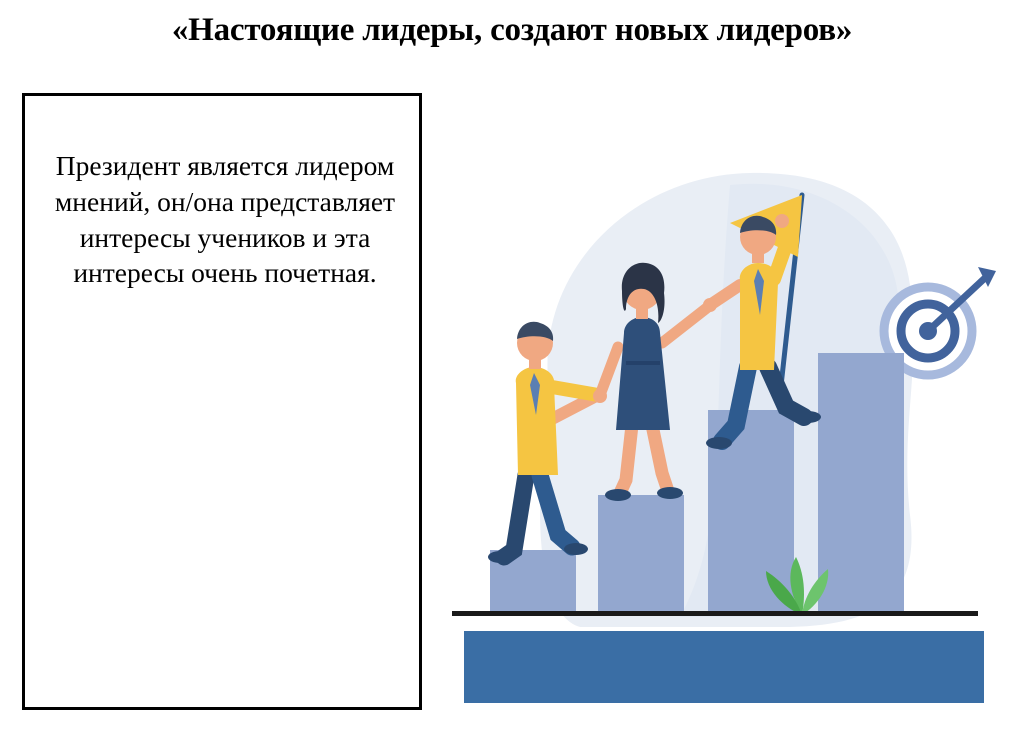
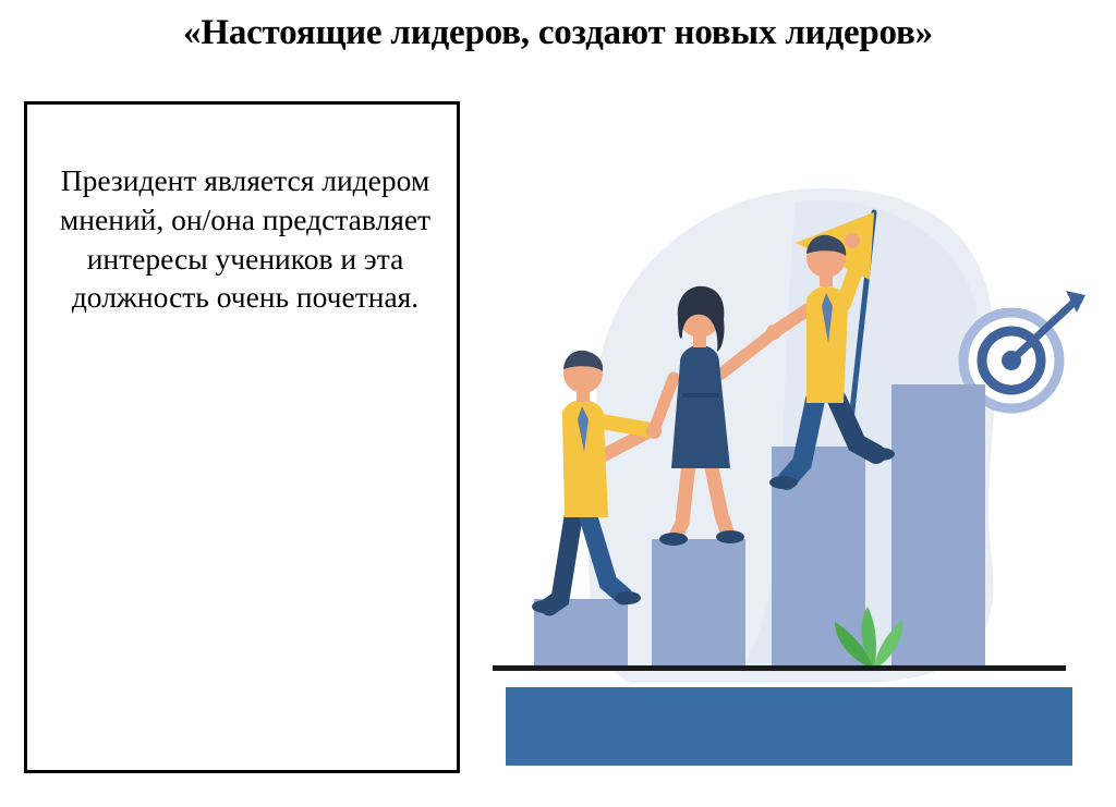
- «Настоящие лидеры, создают новых лидеров»
+ «Настоящие лидеров, создают новых лидеров»
- Президент является лидером мнений, он/она представляет интересы учеников и эта интересы очень почетная.
+ Президент является лидером мнений, он/она представляет интересы учеников и эта должность очень почетная.
